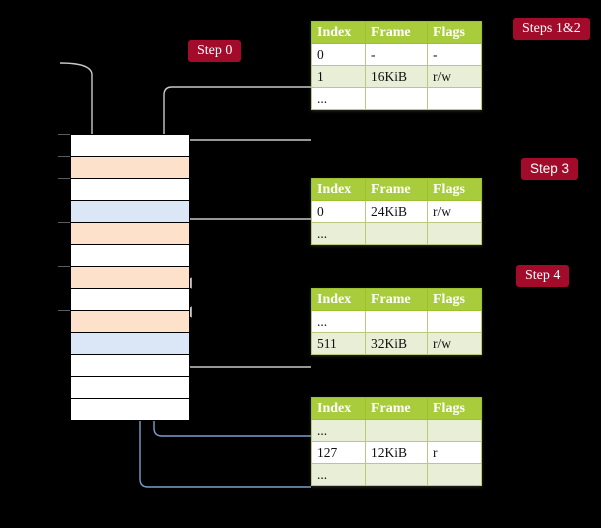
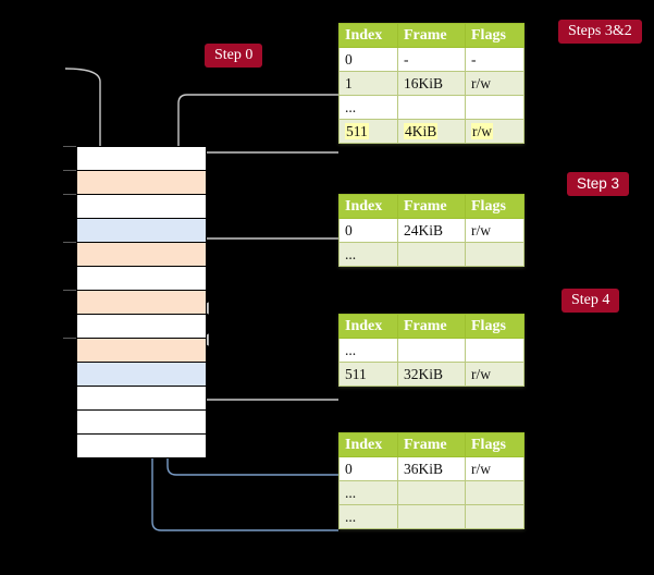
  Step 0
- Steps 1&2
+ Steps 3&2
  Step 3
  Step 4
  Index	Frame	Flags
  0	-	-
  1	16KiB	r/w
  ...
+ 511	4KiB	r/w
  Index	Frame	Flags
  0	24KiB	r/w
  ...
  Index	Frame	Flags
  ...
  511	32KiB	r/w
  Index	Frame	Flags
+ 0	36KiB	r/w
  ...
- 127	12KiB	r
  ...
